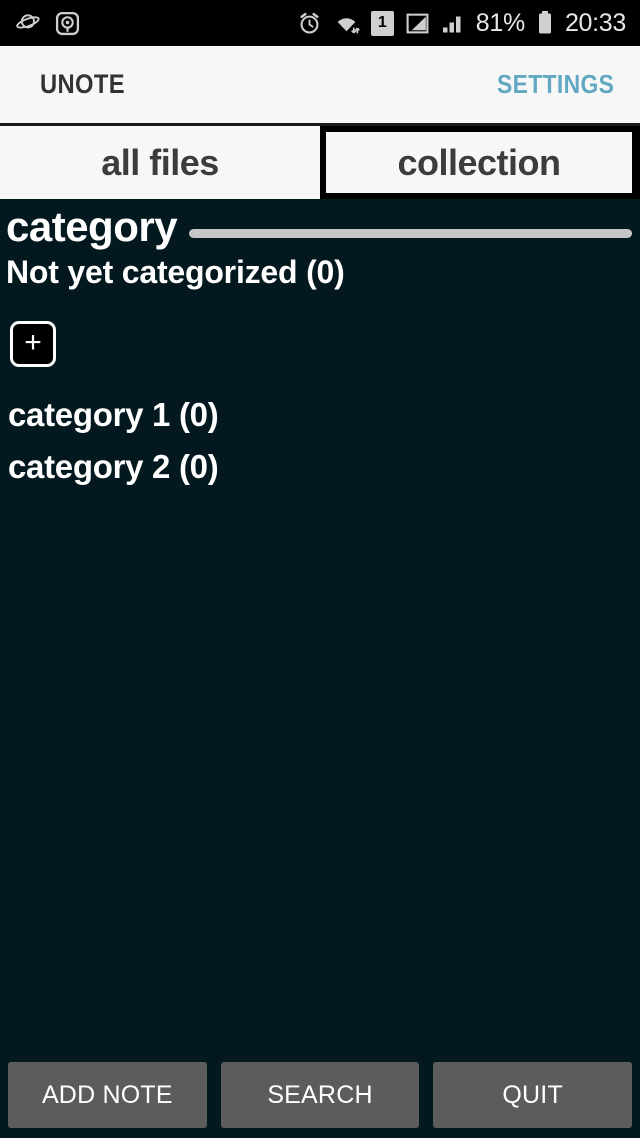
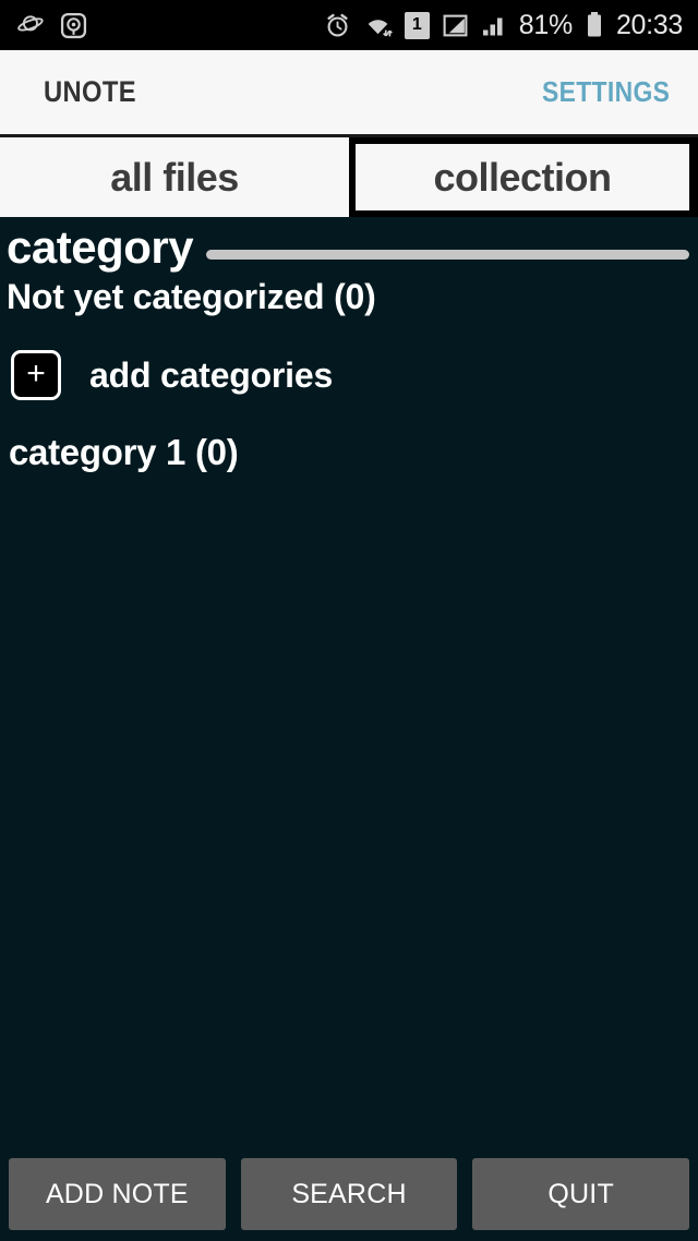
  1
  81%
  20:33
  UNOTE
  SETTINGS
  all files
  collection
  category
  Not yet categorized (0)
  +
+ add categories
  category 1 (0)
- category 2 (0)
  ADD NOTE
  SEARCH
  QUIT
